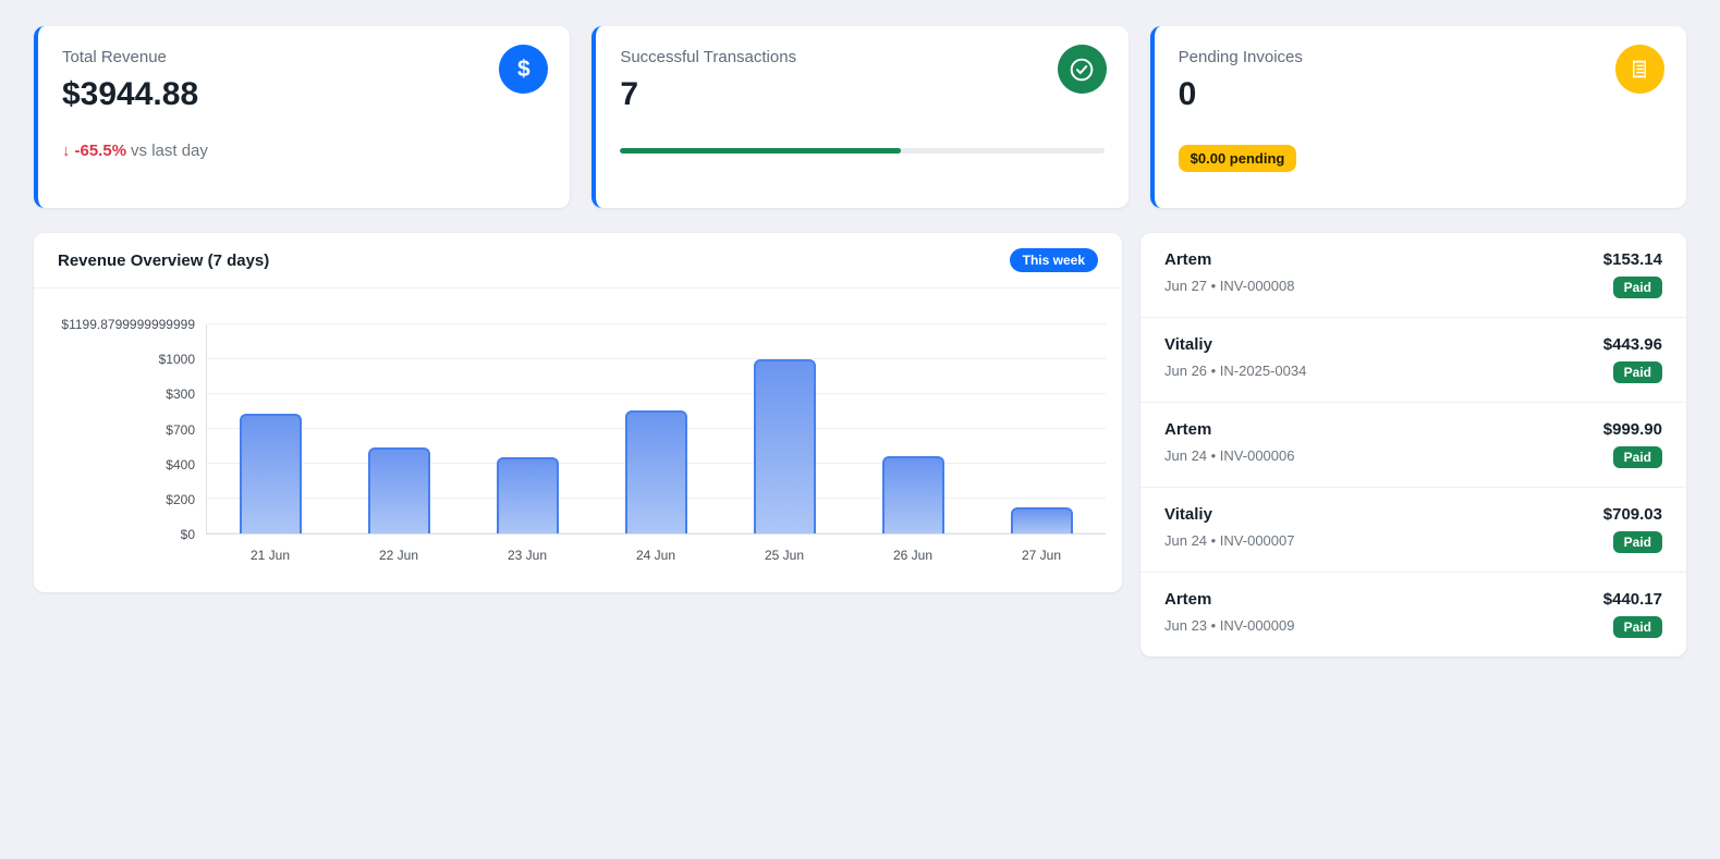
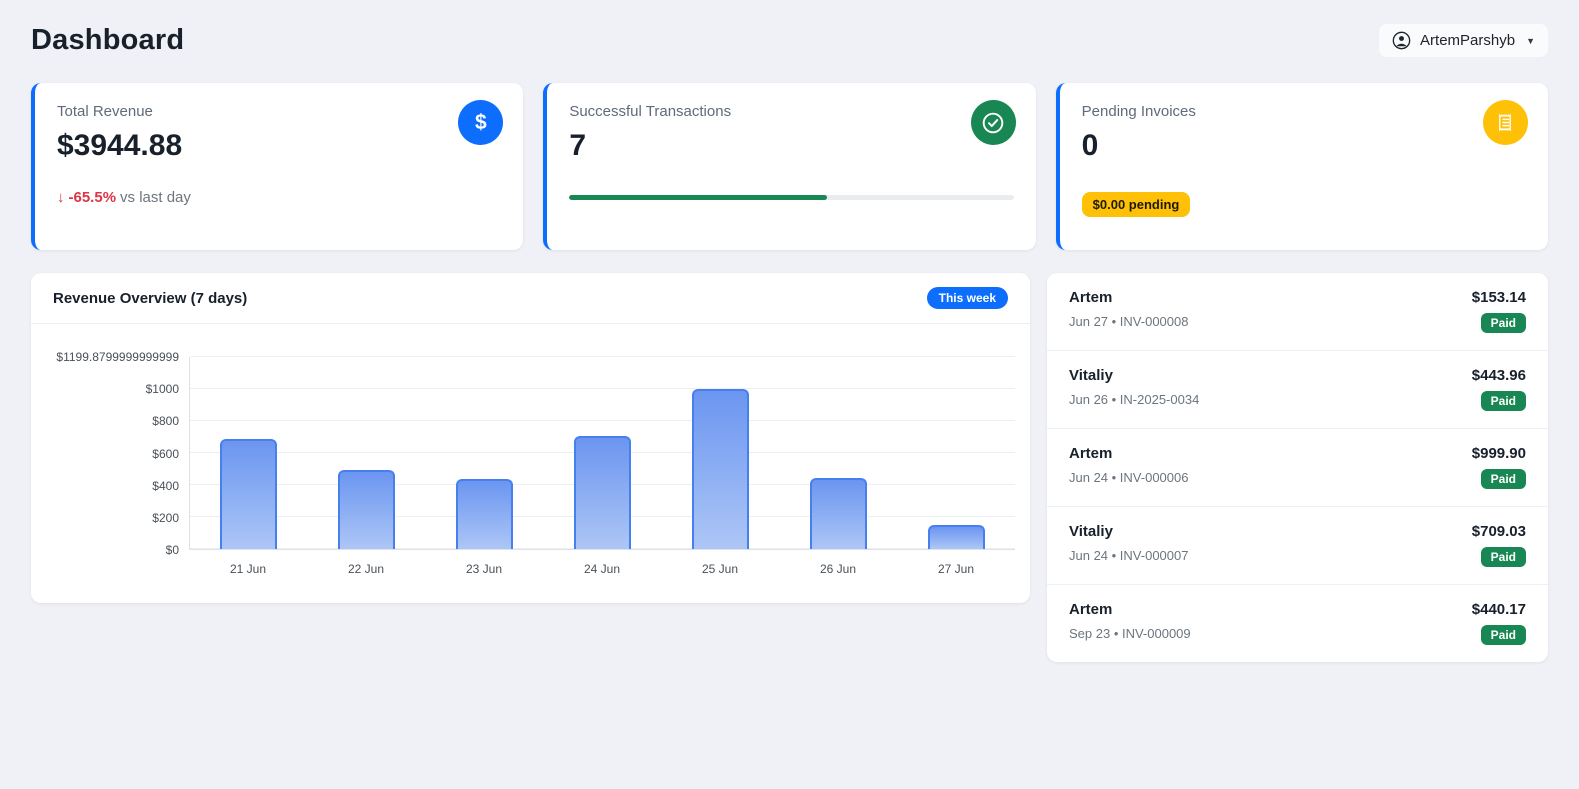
+ Dashboard
+ ArtemParshyb
+ ▼
  Total Revenue
  $3944.88
  ↓ -65.5% vs last day
  $
  Successful Transactions
  7
  Pending Invoices
  0
  $0.00 pending
  Revenue Overview (7 days)
  This week
  $0
  $200
  $400
- $700
+ $600
- $300
+ $800
  $1000
  $1199.8799999999999
  21 Jun
  22 Jun
  23 Jun
  24 Jun
  25 Jun
  26 Jun
  27 Jun
  Artem
  Jun 27 • INV-000008
  $153.14
  Paid
  Vitaliy
  Jun 26 • IN-2025-0034
  $443.96
  Paid
  Artem
  Jun 24 • INV-000006
  $999.90
  Paid
  Vitaliy
  Jun 24 • INV-000007
  $709.03
  Paid
  Artem
- Jun 23 • INV-000009
+ Sep 23 • INV-000009
  $440.17
  Paid
